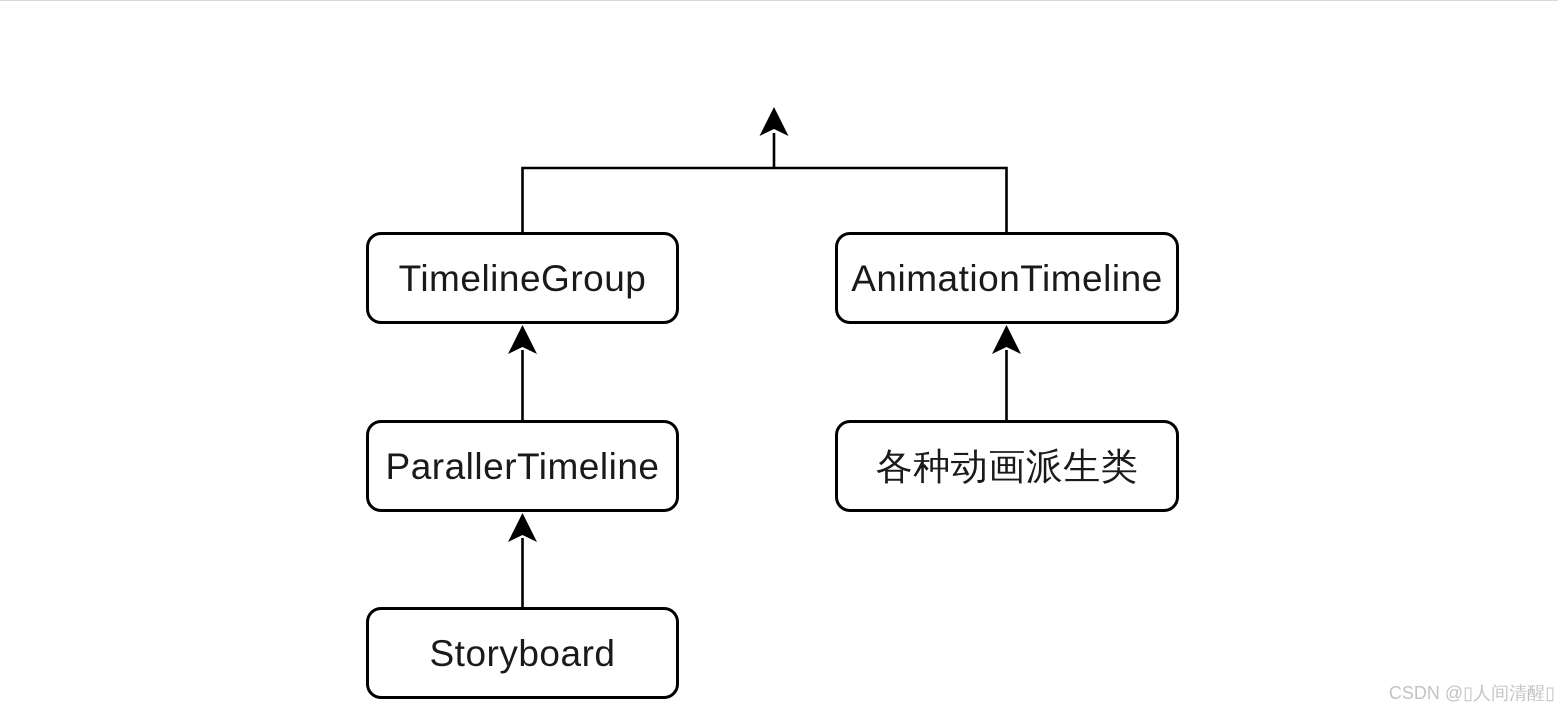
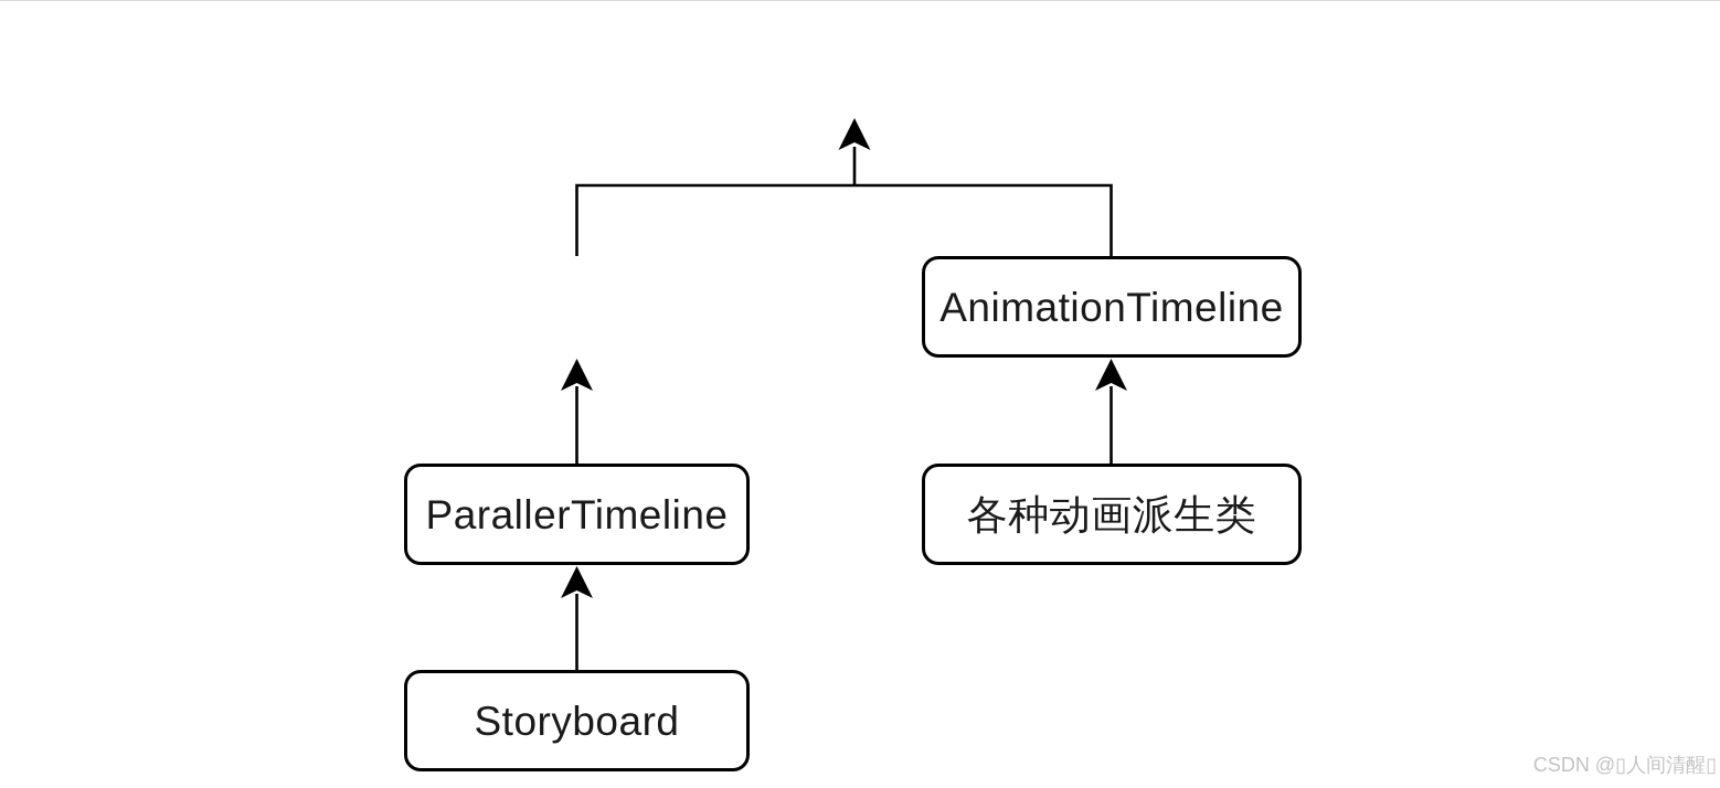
- TimelineGroup
  AnimationTimeline
  ParallerTimeline
  Storyboard
  各种动画派生类
  CSDN @▯人间清醒▯
